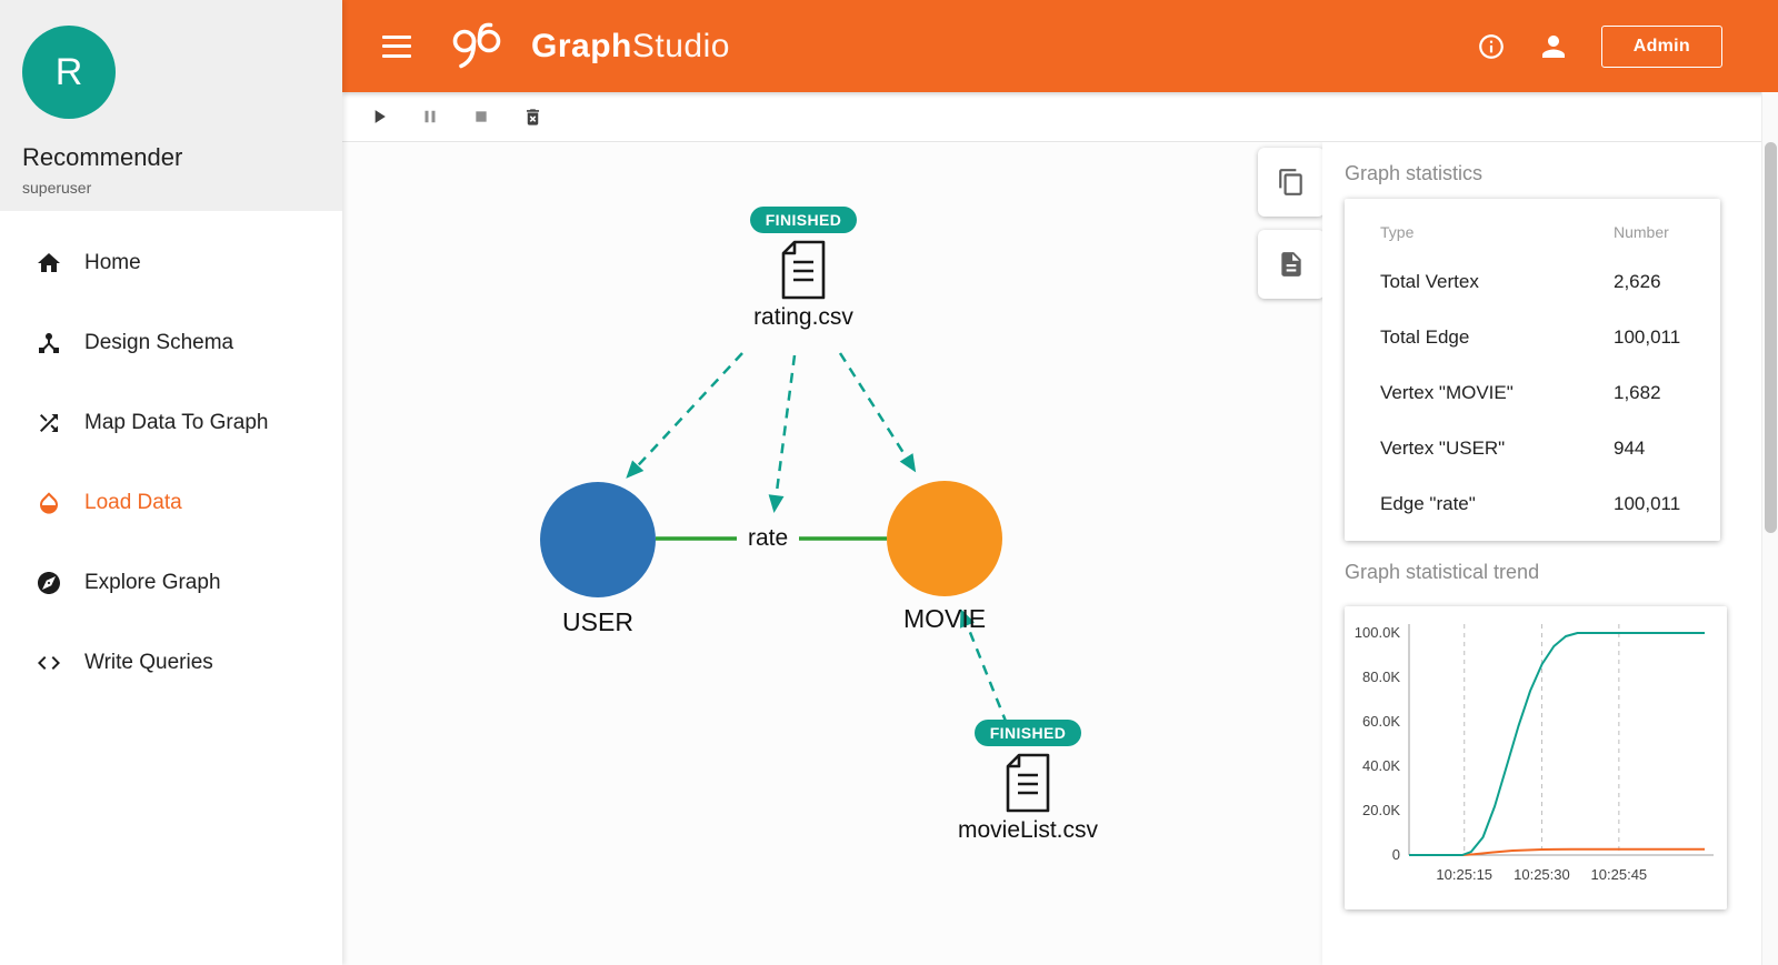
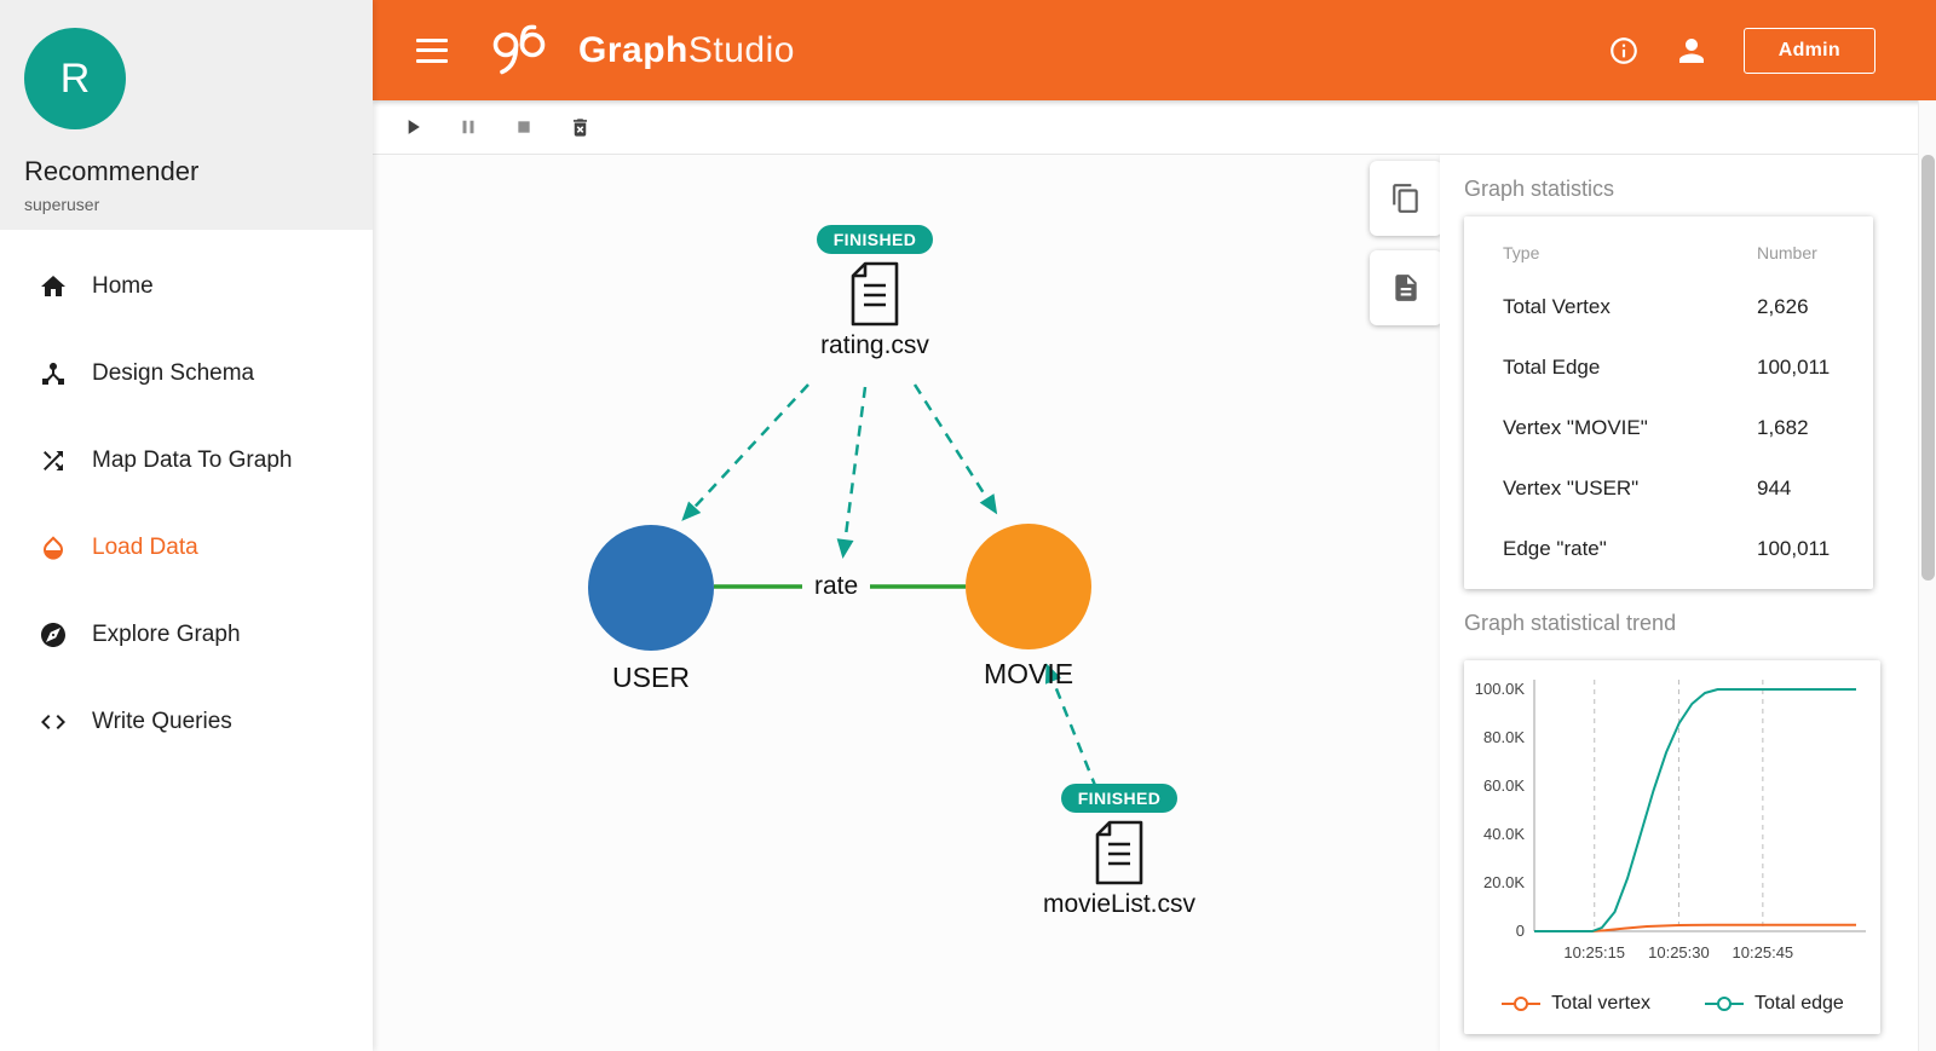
  R
  Recommender
  superuser
  Home
  Design Schema
  Map Data To Graph
  Load Data
  Explore Graph
  Write Queries
  GraphStudio
  Admin
  FINISHED
  rating.csv
  FINISHED
  movieList.csv
  USER
  MOVIE
  rate
  Graph statistics
  Type	Number
  Total Vertex	2,626
  Total Edge	100,011
  Vertex "MOVIE"	1,682
  Vertex "USER"	944
  Edge "rate"	100,011
  Graph statistical trend
  0
  20.0K
  40.0K
  60.0K
  80.0K
  100.0K
  10:25:15
  10:25:30
  10:25:45
+ Total vertex
+ Total edge
